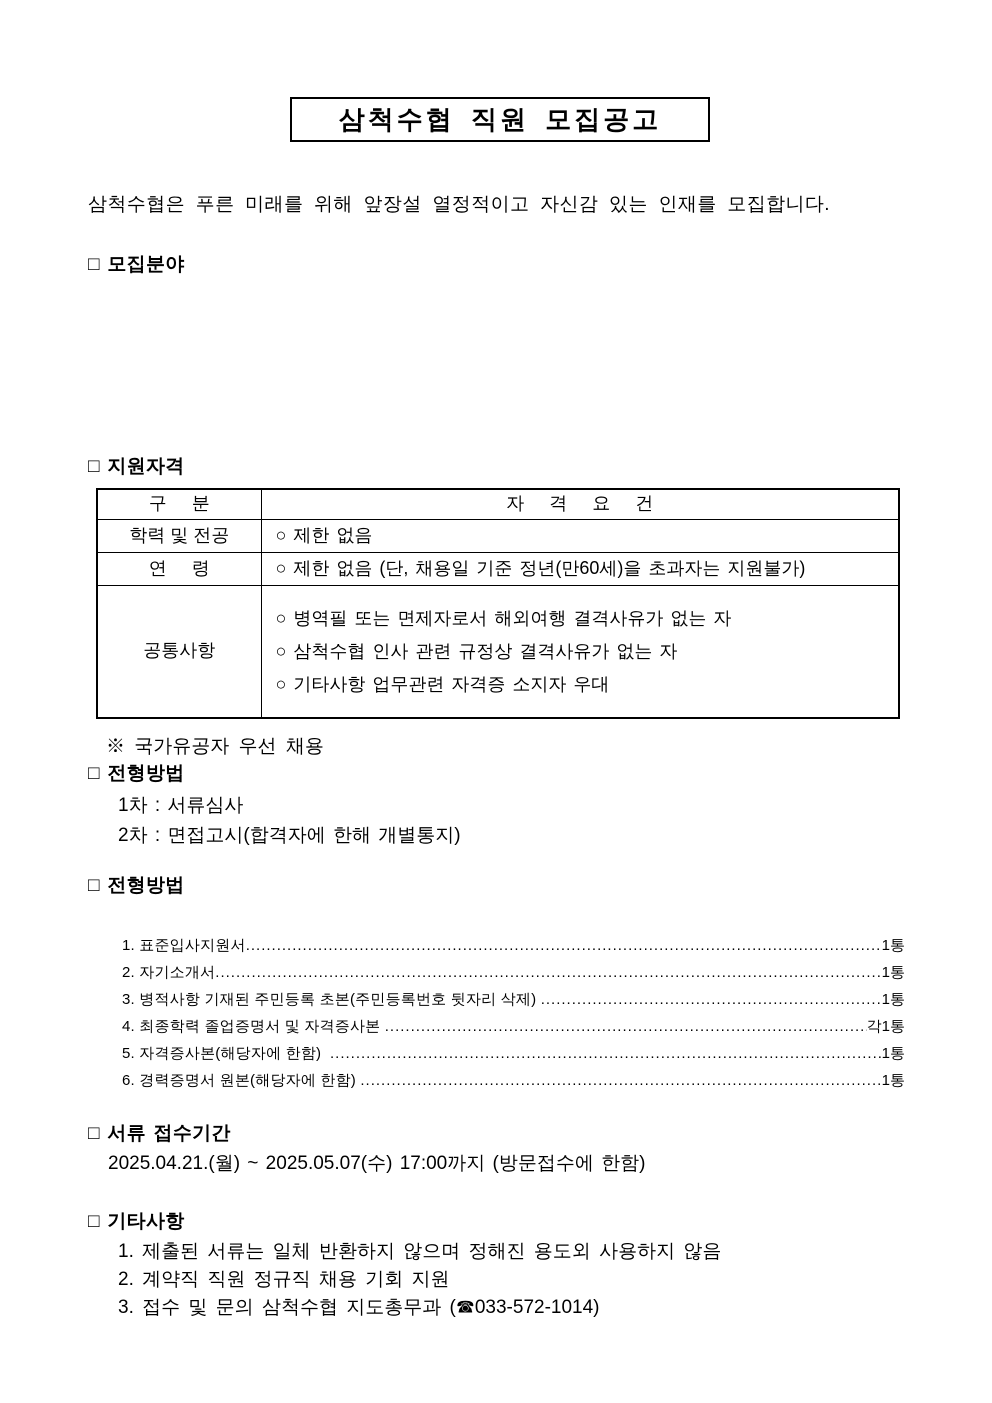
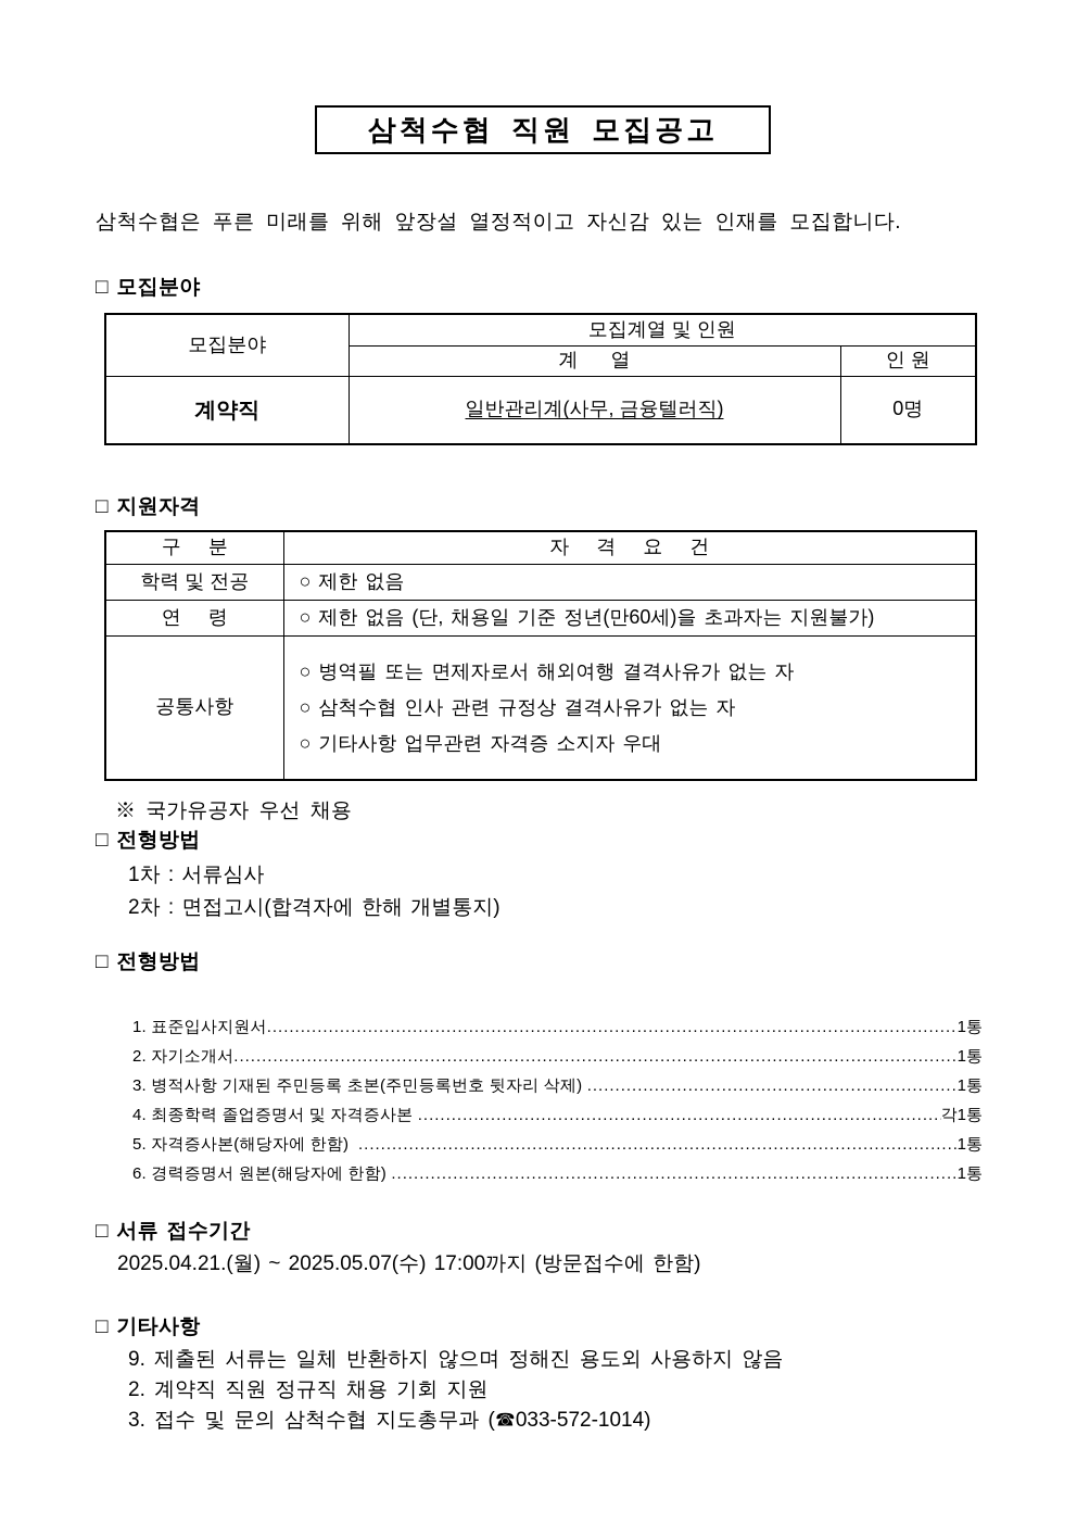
  삼척수협 직원 모집공고
  삼척수협은 푸른 미래를 위해 앞장설 열정적이고 자신감 있는 인재를 모집합니다.
  □ 모집분야
+ 모집분야	모집계열 및 인원
+ 계 열	인 원
+ 계약직	일반관리계(사무, 금융텔러직)	0명
  □ 지원자격
  구 분	자 격 요 건
  학력 및 전공	○ 제한 없음
  연 령	○ 제한 없음 (단, 채용일 기준 정년(만60세)을 초과자는 지원불가)
  공통사항	○ 병역필 또는 면제자로서 해외여행 결격사유가 없는 자 ○ 삼척수협 인사 관련 규정상 결격사유가 없는 자 ○ 기타사항 업무관련 자격증 소지자 우대
  ※ 국가유공자 우선 채용
  □ 전형방법
  1차 : 서류심사
  2차 : 면접고시(합격자에 한해 개별통지)
  □ 전형방법
  1. 표준입사지원서
  1통
  2. 자기소개서
  1통
  3. 병적사항 기재된 주민등록 초본(주민등록번호 뒷자리 삭제)
  1통
  4. 최종학력 졸업증명서 및 자격증사본
  각1통
  5. 자격증사본(해당자에 한함)
  1통
  6. 경력증명서 원본(해당자에 한함)
  1통
  □ 서류 접수기간
  2025.04.21.(월) ~ 2025.05.07(수) 17:00까지 (방문접수에 한함)
  □ 기타사항
- 1. 제출된 서류는 일체 반환하지 않으며 정해진 용도외 사용하지 않음
+ 9. 제출된 서류는 일체 반환하지 않으며 정해진 용도외 사용하지 않음
  2. 계약직 직원 정규직 채용 기회 지원
  3. 접수 및 문의 삼척수협 지도총무과 (☎033-572-1014)
